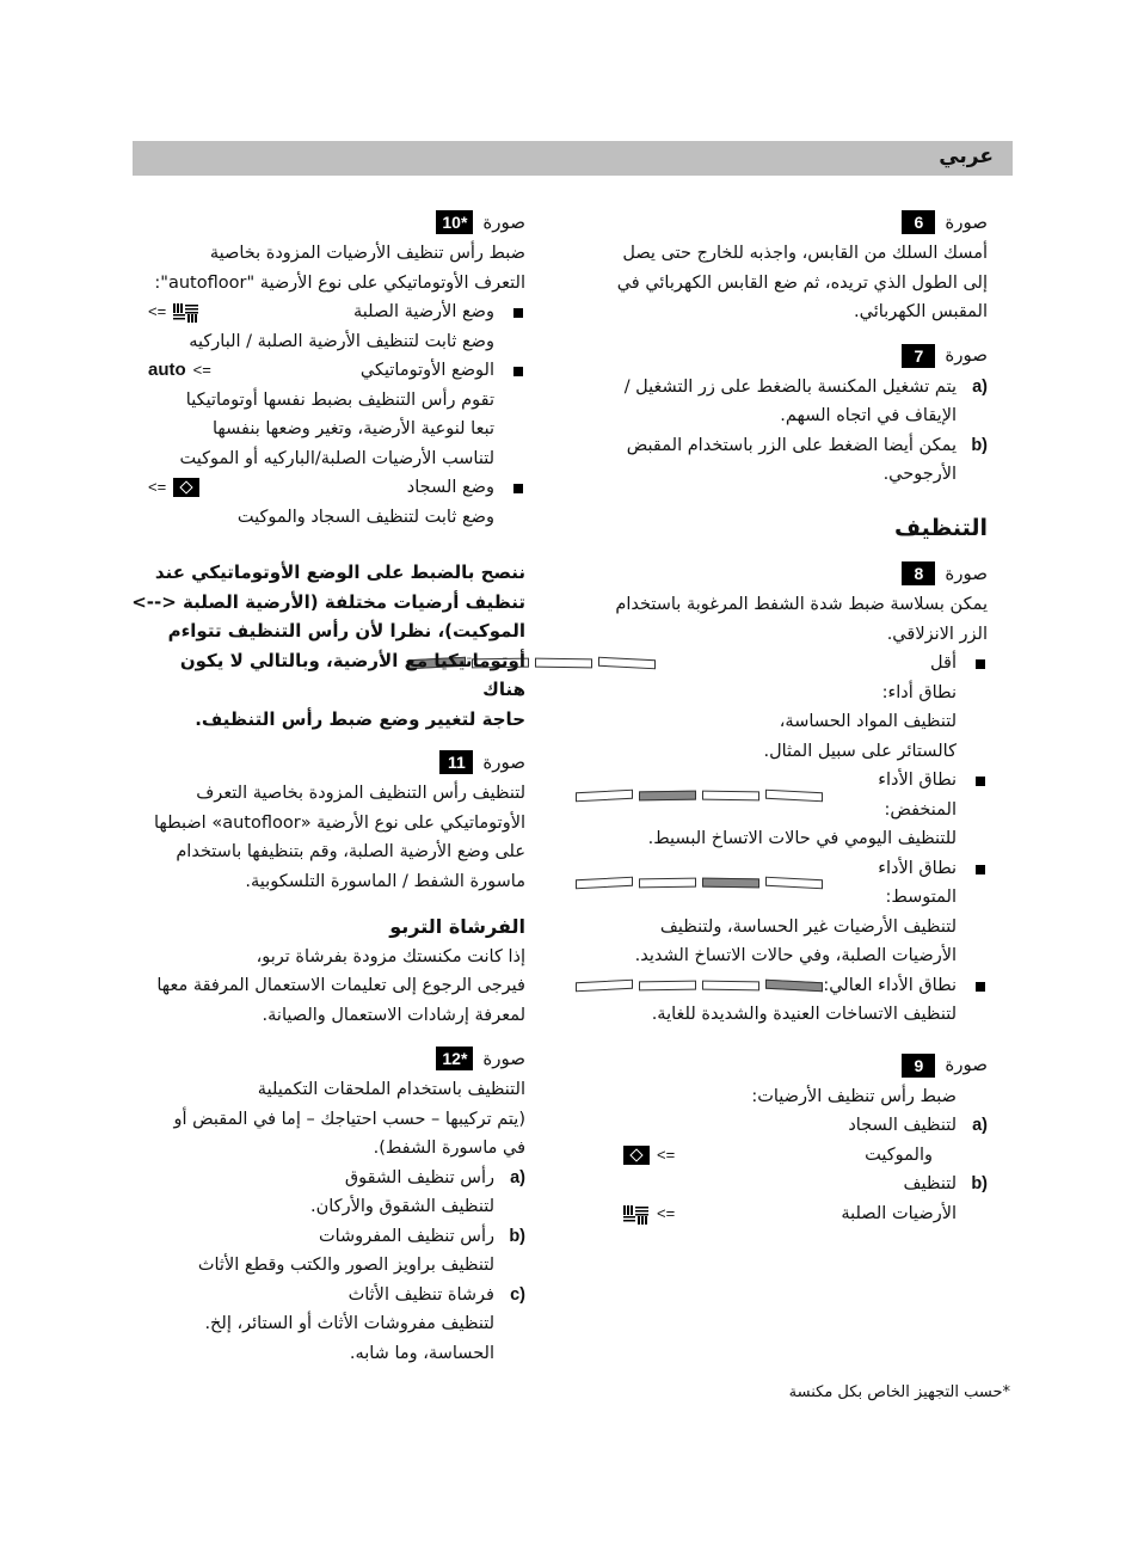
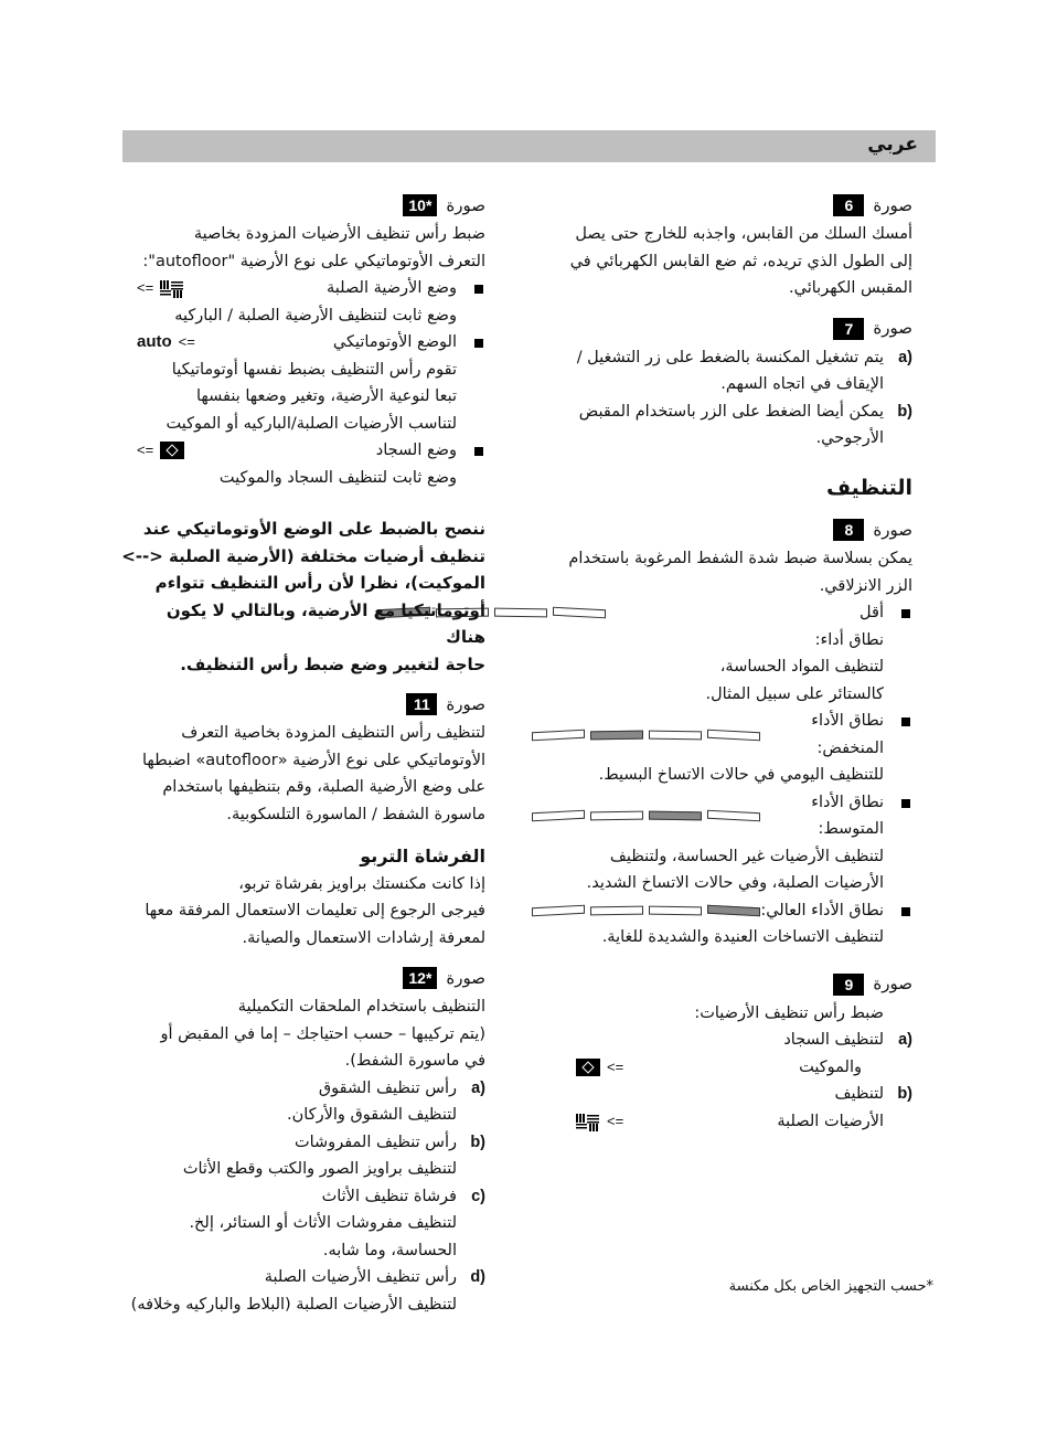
  عربي
  صورة
  6
  أمسك السلك من القابس، واجذبه للخارج حتى يصل
  إلى الطول الذي تريده، ثم ضع القابس الكهربائي في
  المقبس الكهربائي.
  صورة
  7
  a)
  يتم تشغيل المكنسة بالضغط على زر التشغيل /
  الإيقاف في اتجاه السهم.
  b)
  يمكن أيضا الضغط على الزر باستخدام المقبض
  الأرجوحي.
  التنظيف
  صورة
  8
  يمكن بسلاسة ضبط شدة الشفط المرغوبة باستخدام
  الزر الانزلاقي.
  أقل
  نطاق أداء:
  لتنظيف المواد الحساسة،
  كالستائر على سبيل المثال.
  نطاق الأداء المنخفض:
  للتنظيف اليومي في حالات الاتساخ البسيط.
  نطاق الأداء المتوسط:
  لتنظيف الأرضيات غير الحساسة، ولتنظيف
  الأرضيات الصلبة، وفي حالات الاتساخ الشديد.
  نطاق الأداء العالي:
  لتنظيف الاتساخات العنيدة والشديدة للغاية.
  صورة
  9
  ضبط رأس تنظيف الأرضيات:
  a)
  لتنظيف السجاد
  والموكيت
  <=
  b)
  لتنظيف
  الأرضيات الصلبة
  <=
  صورة
  10*
  ضبط رأس تنظيف الأرضيات المزودة بخاصية
  التعرف الأوتوماتيكي على نوع الأرضية "autofloor":
  وضع الأرضية الصلبة
  <=
  وضع ثابت لتنظيف الأرضية الصلبة / الباركيه
  الوضع الأوتوماتيكي
  auto
  <=
  تقوم رأس التنظيف بضبط نفسها أوتوماتيكيا
  تبعا لنوعية الأرضية، وتغير وضعها بنفسها
  لتناسب الأرضيات الصلبة/الباركيه أو الموكيت
  وضع السجاد
  <=
  وضع ثابت لتنظيف السجاد والموكيت
  ننصح بالضبط على الوضع الأوتوماتيكي عند
  تنظيف أرضيات مختلفة (الأرضية الصلبة <-->
  الموكيت)، نظرا لأن رأس التنظيف تتواءم
  أوتوماتيكيا مع الأرضية، وبالتالي لا يكون هناك
  حاجة لتغيير وضع ضبط رأس التنظيف.
  صورة
  11
  لتنظيف رأس التنظيف المزودة بخاصية التعرف
  الأوتوماتيكي على نوع الأرضية «autofloor» اضبطها
  على وضع الأرضية الصلبة، وقم بتنظيفها باستخدام
  ماسورة الشفط / الماسورة التلسكوبية.
  الفرشاة التربو
- إذا كانت مكنستك مزودة بفرشاة تربو،
+ إذا كانت مكنستك براويز بفرشاة تربو،
  فيرجى الرجوع إلى تعليمات الاستعمال المرفقة معها
  لمعرفة إرشادات الاستعمال والصيانة.
  صورة
  12*
  التنظيف باستخدام الملحقات التكميلية
  (يتم تركيبها – حسب احتياجك – إما في المقبض أو
  في ماسورة الشفط).
  a)
  رأس تنظيف الشقوق
  لتنظيف الشقوق والأركان.
  b)
  رأس تنظيف المفروشات
  لتنظيف براويز الصور والكتب وقطع الأثاث
  c)
  فرشاة تنظيف الأثاث
  لتنظيف مفروشات الأثاث أو الستائر، إلخ.
  الحساسة، وما شابه.
+ d)
+ رأس تنظيف الأرضيات الصلبة
+ لتنظيف الأرضيات الصلبة (البلاط والباركيه وخلافه)
  *حسب التجهيز الخاص بكل مكنسة
